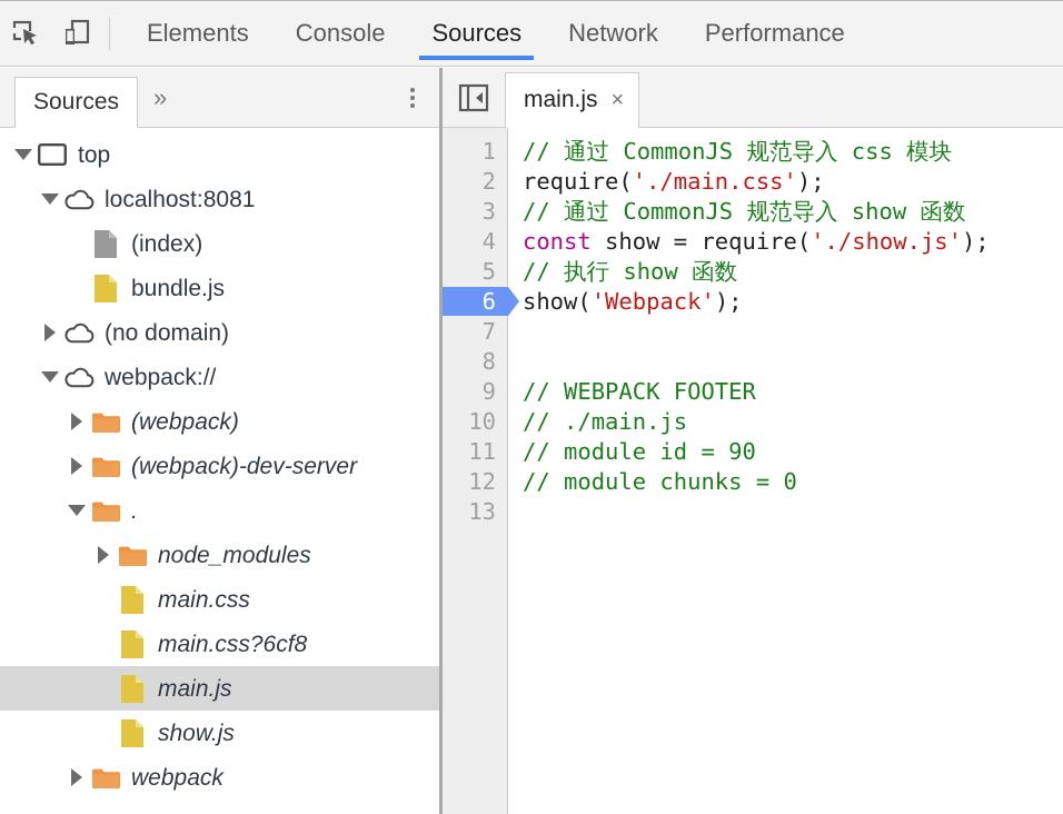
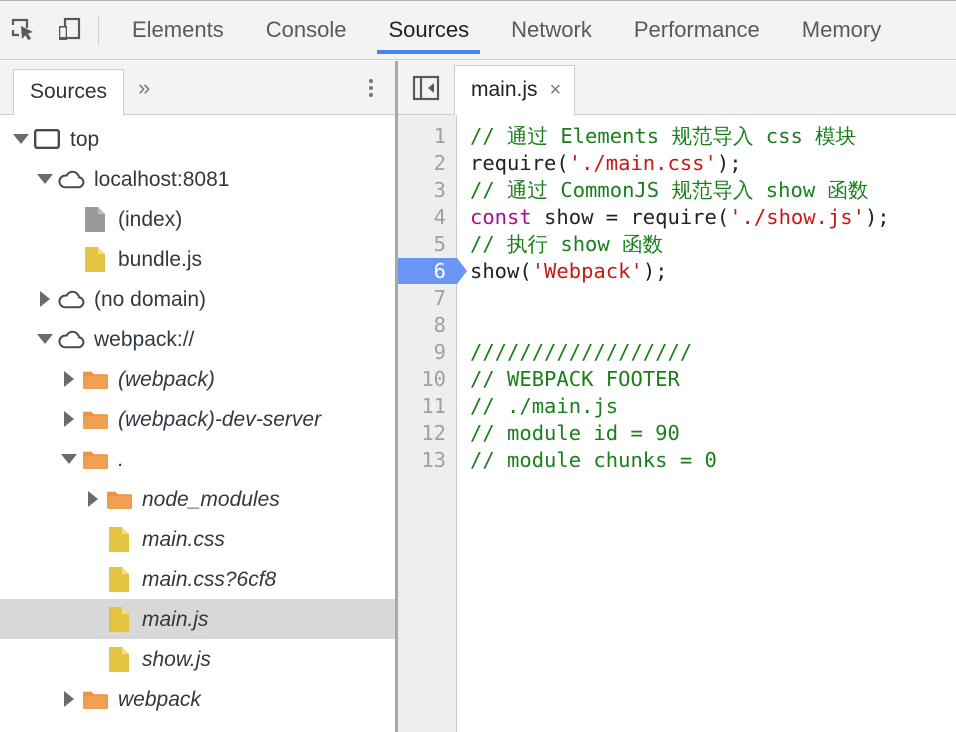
  Elements
  Console
  Sources
  Network
  Performance
+ Memory
  Sources
  »
  top
  localhost:8081
  (index)
  bundle.js
  (no domain)
  webpack://
  (webpack)
  (webpack)-dev-server
  .
  node_modules
  main.css
  main.css?6cf8
  main.js
  show.js
  webpack
  main.js
  ×
  1
  2
  3
  4
  5
  6
  7
  8
  9
  10
  11
  12
  13
- // 通过 CommonJS 规范导入 css 模块
+ // 通过 Elements 规范导入 css 模块
  require('./main.css');
  // 通过 CommonJS 规范导入 show 函数
  const show = require('./show.js');
  // 执行 show 函数
  show('Webpack');
+ //////////////////
  // WEBPACK FOOTER
  // ./main.js
  // module id = 90
  // module chunks = 0
